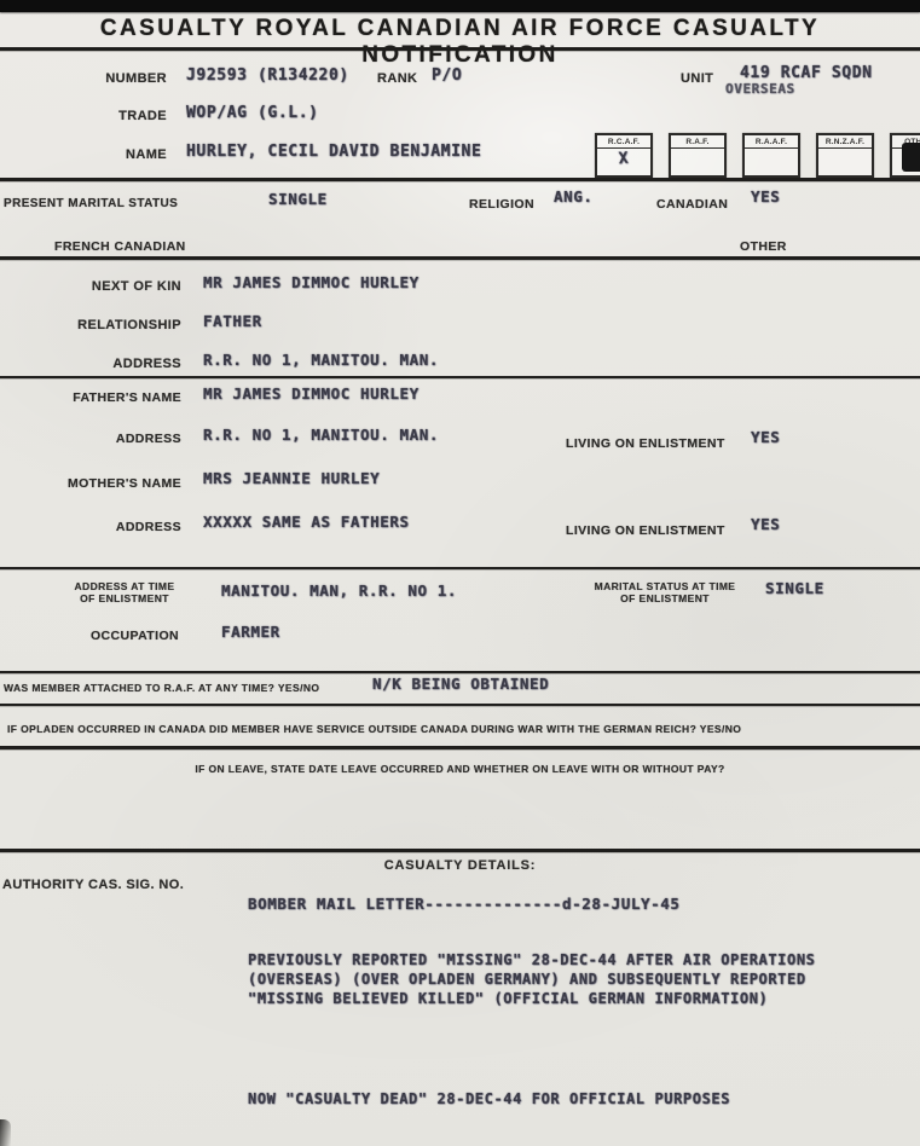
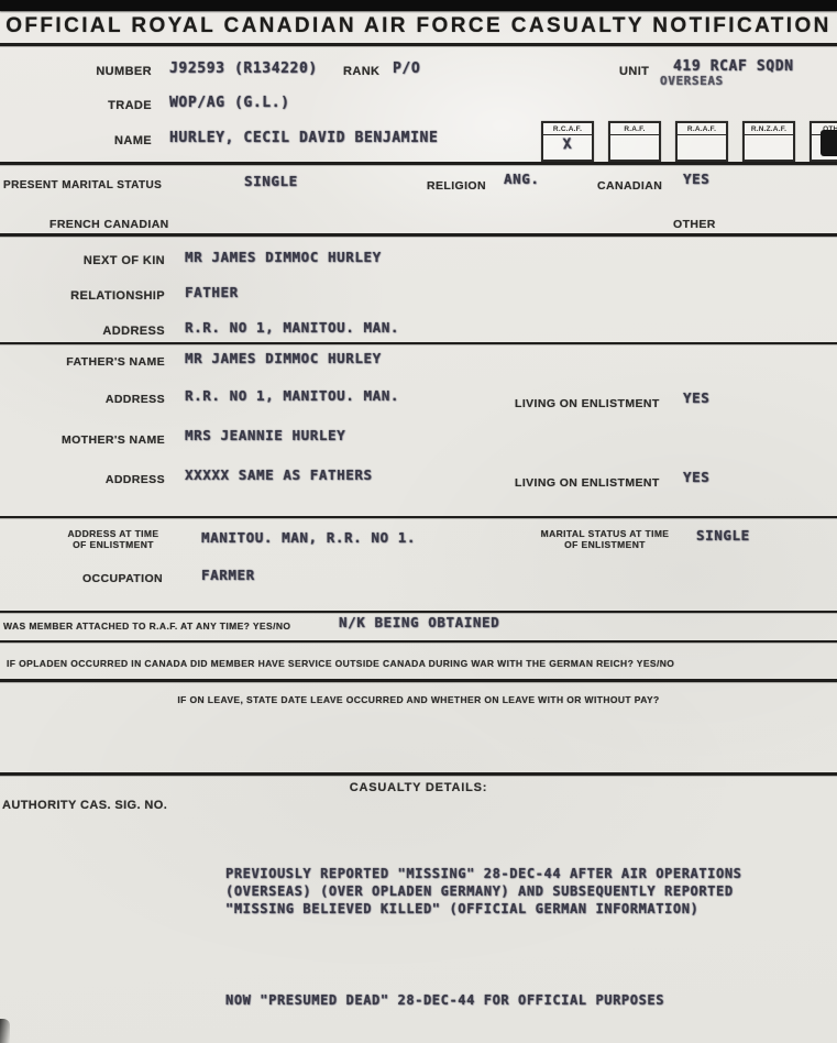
- CASUALTY ROYAL CANADIAN AIR FORCE CASUALTY NOTIFICATION
+ OFFICIAL ROYAL CANADIAN AIR FORCE CASUALTY NOTIFICATION
  NUMBER
  J92593 (R134220)
  RANK
  P/O
  UNIT
  419 RCAF SQDN
  OVERSEAS
  TRADE
  WOP/AG (G.L.)
  NAME
  HURLEY, CECIL DAVID BENJAMINE
  PRESENT MARITAL STATUS
  SINGLE
  RELIGION
  ANG.
  CANADIAN
  YES
  FRENCH CANADIAN
  OTHER
  NEXT OF KIN
  MR JAMES DIMMOC HURLEY
  RELATIONSHIP
  FATHER
  ADDRESS
  R.R. NO 1, MANITOU. MAN.
  FATHER'S NAME
  MR JAMES DIMMOC HURLEY
  ADDRESS
  R.R. NO 1, MANITOU. MAN.
  LIVING ON ENLISTMENT
  YES
  MOTHER'S NAME
  MRS JEANNIE HURLEY
  ADDRESS
  XXXXX SAME AS FATHERS
  LIVING ON ENLISTMENT
  YES
  ADDRESS AT TIME
  OF ENLISTMENT
  MANITOU. MAN, R.R. NO 1.
  MARITAL STATUS AT TIME
  OF ENLISTMENT
  SINGLE
  OCCUPATION
  FARMER
  WAS MEMBER ATTACHED TO R.A.F. AT ANY TIME? YES/NO
  N/K BEING OBTAINED
  IF OPLADEN OCCURRED IN CANADA DID MEMBER HAVE SERVICE OUTSIDE CANADA DURING WAR WITH THE GERMAN REICH? YES/NO
  IF ON LEAVE, STATE DATE LEAVE OCCURRED AND WHETHER ON LEAVE WITH OR WITHOUT PAY?
  CASUALTY DETAILS:
  AUTHORITY CAS. SIG. NO.
- BOMBER MAIL LETTER--------------d-28-JULY-45
  PREVIOUSLY REPORTED "MISSING" 28-DEC-44 AFTER AIR OPERATIONS
  (OVERSEAS) (OVER OPLADEN GERMANY) AND SUBSEQUENTLY REPORTED
  "MISSING BELIEVED KILLED" (OFFICIAL GERMAN INFORMATION)
- NOW "CASUALTY DEAD" 28-DEC-44 FOR OFFICIAL PURPOSES
+ NOW "PRESUMED DEAD" 28-DEC-44 FOR OFFICIAL PURPOSES
